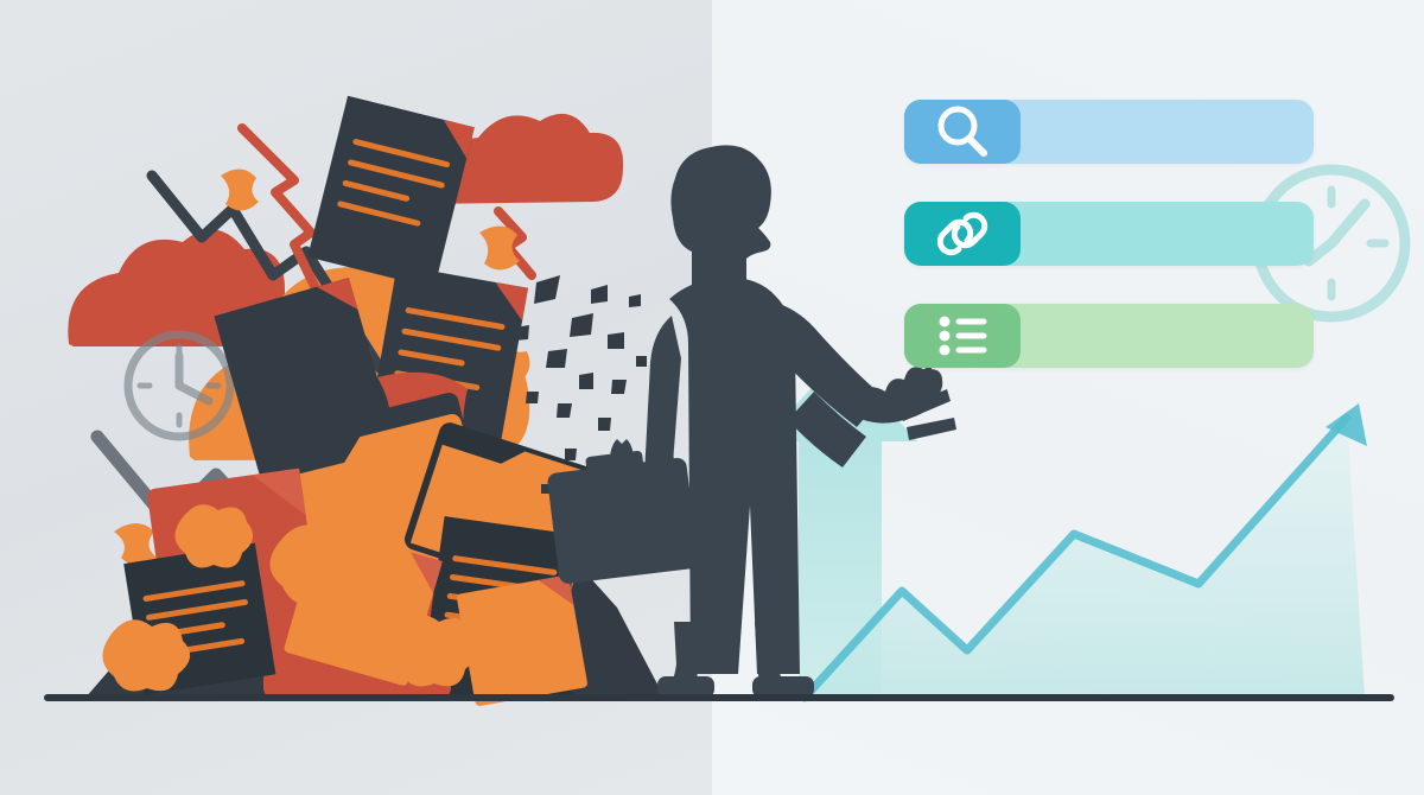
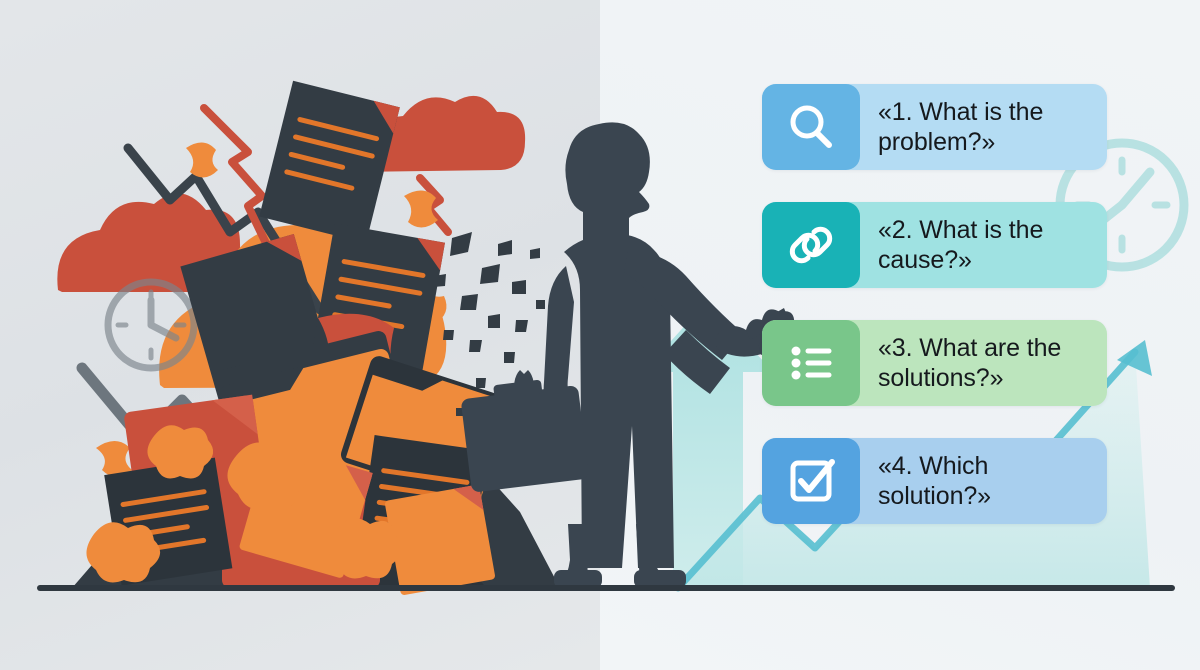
+ «1. What is the problem?»
+ «2. What is the cause?»
+ «3. What are the solutions?»
+ «4. Which solution?»
